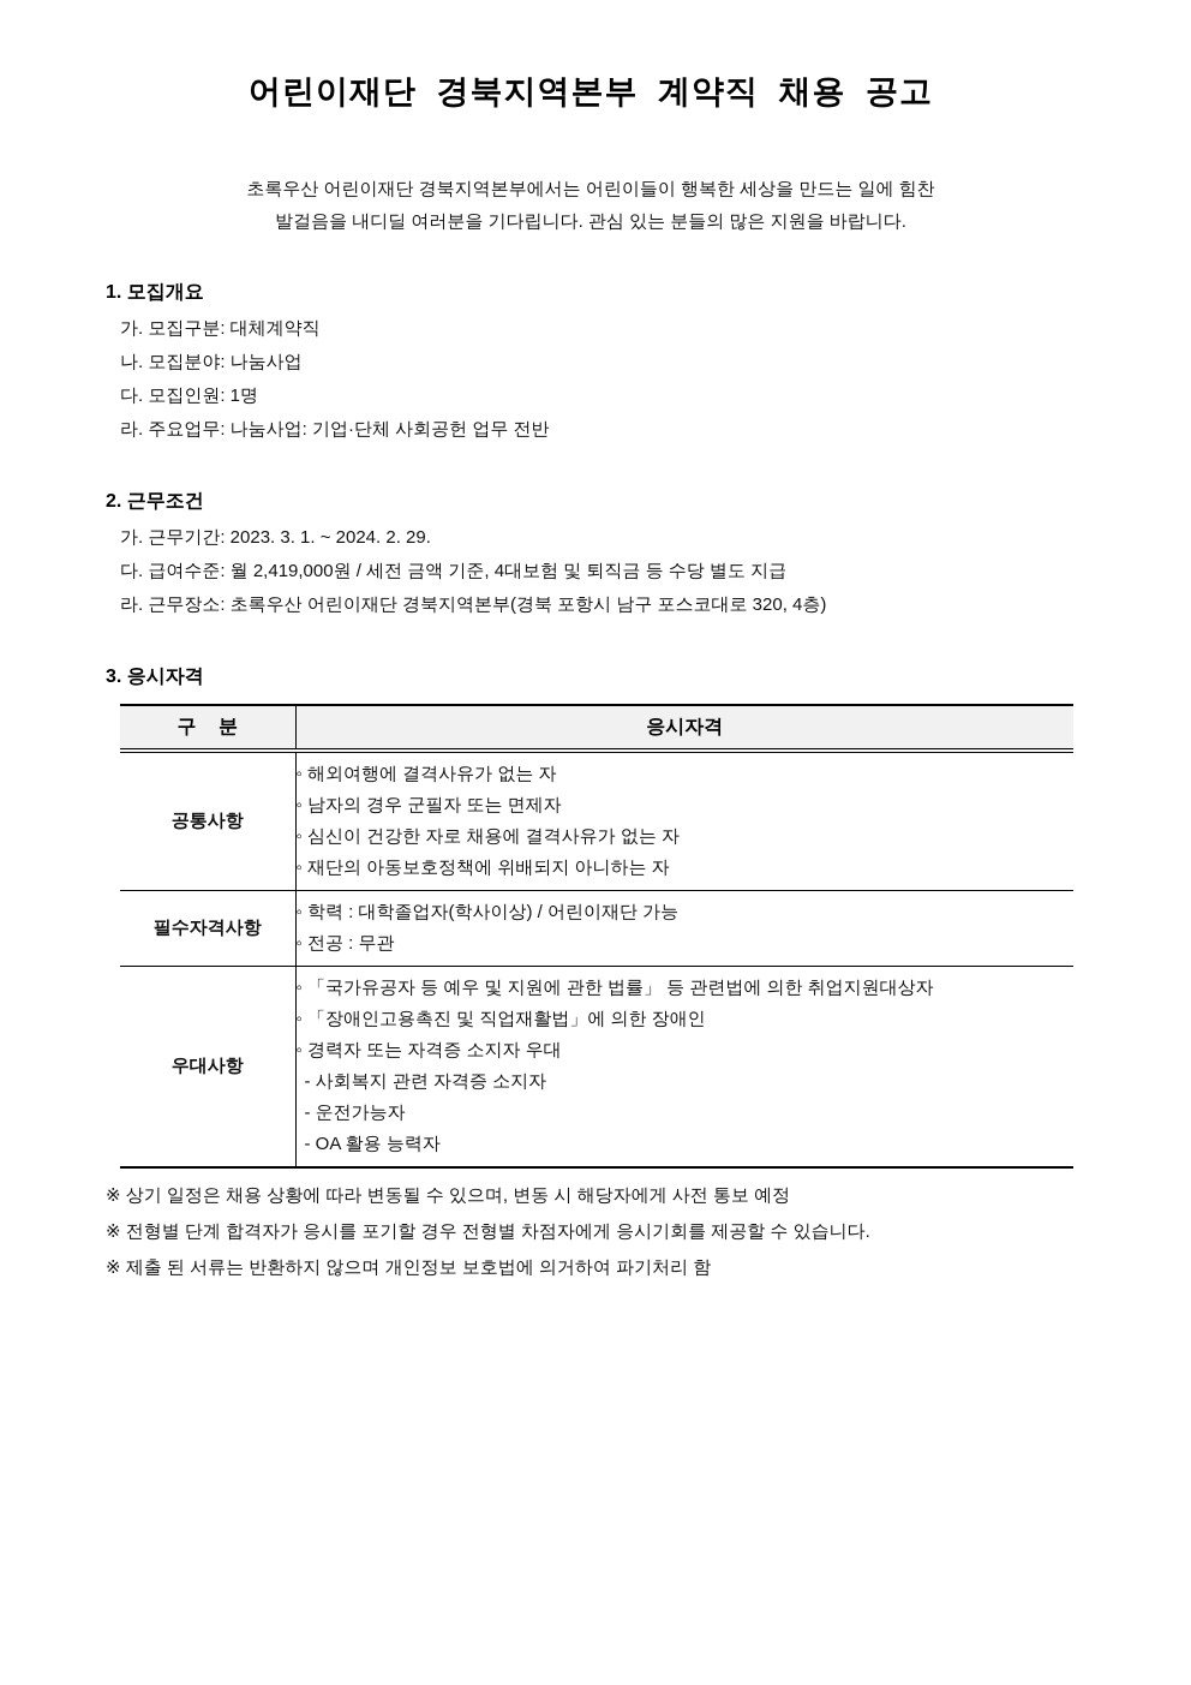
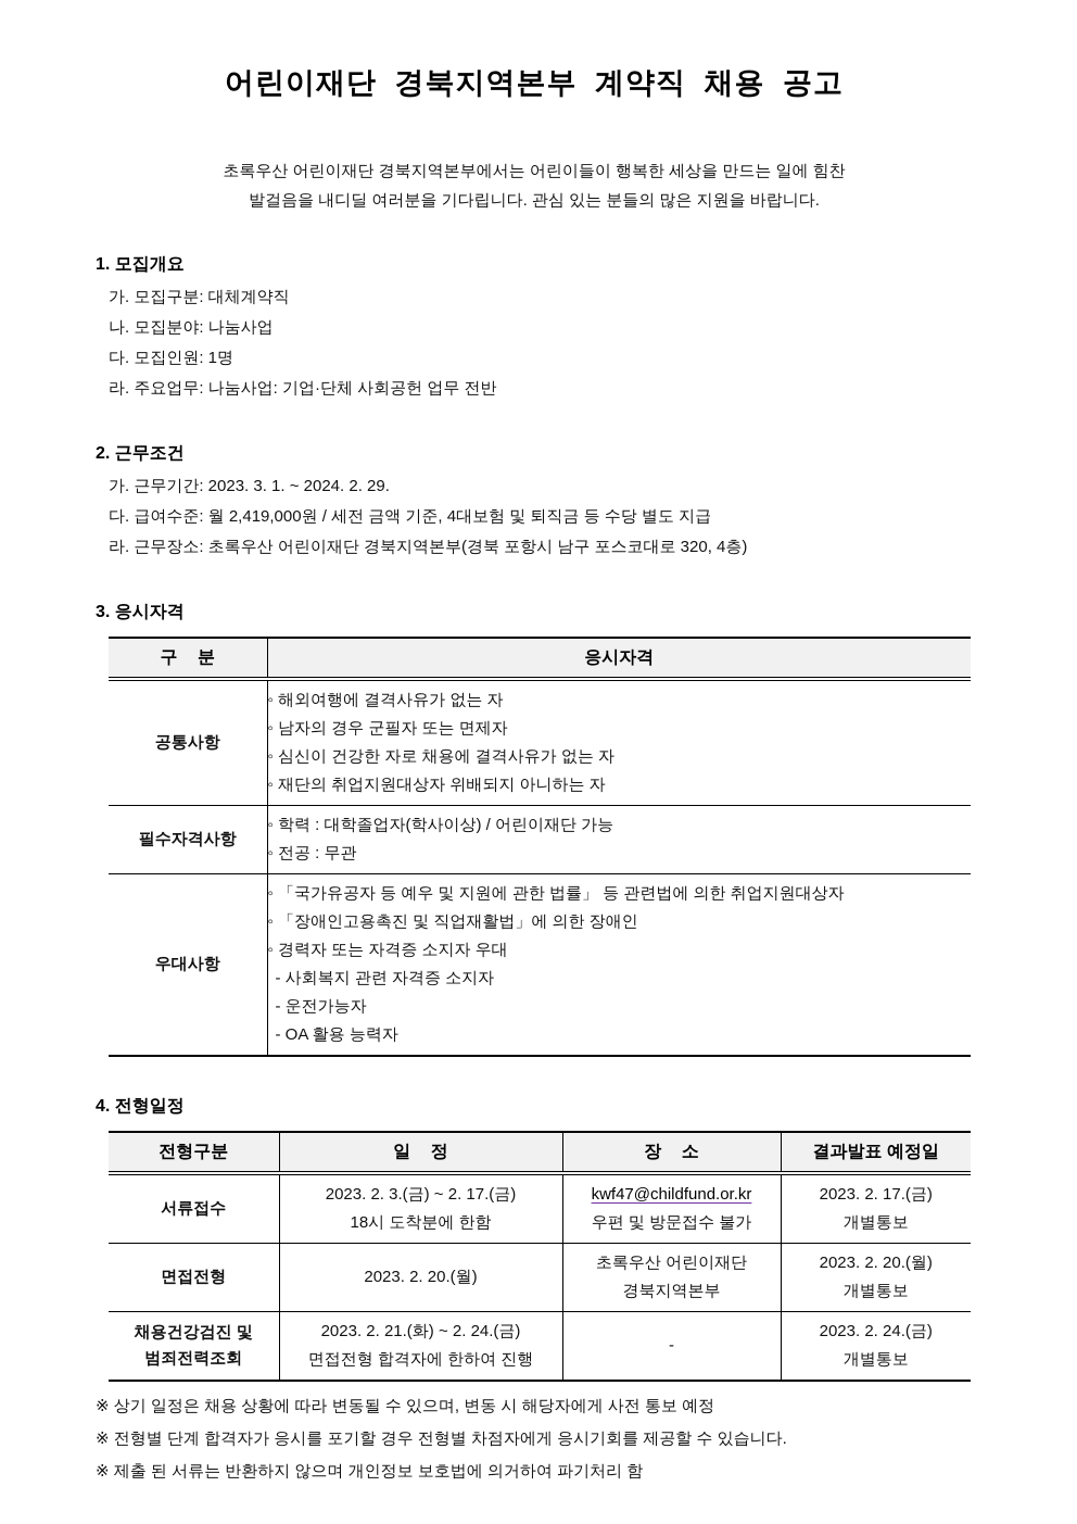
  어린이재단 경북지역본부 계약직 채용 공고
  초록우산 어린이재단 경북지역본부에서는 어린이들이 행복한 세상을 만드는 일에 힘찬
  발걸음을 내디딜 여러분을 기다립니다. 관심 있는 분들의 많은 지원을 바랍니다.
  1. 모집개요
  가. 모집구분: 대체계약직
  나. 모집분야: 나눔사업
  다. 모집인원: 1명
  라. 주요업무: 나눔사업: 기업·단체 사회공헌 업무 전반
  2. 근무조건
  가. 근무기간: 2023. 3. 1. ~ 2024. 2. 29.
  다. 급여수준: 월 2,419,000원 / 세전 금액 기준, 4대보험 및 퇴직금 등 수당 별도 지급
  라. 근무장소: 초록우산 어린이재단 경북지역본부(경북 포항시 남구 포스코대로 320, 4층)
  3. 응시자격
  구 분	응시자격
- 공통사항	◦ 해외여행에 결격사유가 없는 자 ◦ 남자의 경우 군필자 또는 면제자 ◦ 심신이 건강한 자로 채용에 결격사유가 없는 자 ◦ 재단의 아동보호정책에 위배되지 아니하는 자
+ 공통사항	◦ 해외여행에 결격사유가 없는 자 ◦ 남자의 경우 군필자 또는 면제자 ◦ 심신이 건강한 자로 채용에 결격사유가 없는 자 ◦ 재단의 취업지원대상자 위배되지 아니하는 자
  필수자격사항	◦ 학력 : 대학졸업자(학사이상) / 어린이재단 가능 ◦ 전공 : 무관
  우대사항	◦ 「국가유공자 등 예우 및 지원에 관한 법률」 등 관련법에 의한 취업지원대상자 ◦ 「장애인고용촉진 및 직업재활법」에 의한 장애인 ◦ 경력자 또는 자격증 소지자 우대 - 사회복지 관련 자격증 소지자 - 운전가능자 - OA 활용 능력자
+ 4. 전형일정
+ 전형구분	일 정	장 소	결과발표 예정일
+ 서류접수	2023. 2. 3.(금) ~ 2. 17.(금) 18시 도착분에 한함	kwf47@childfund.or.kr 우편 및 방문접수 불가	2023. 2. 17.(금) 개별통보
+ 면접전형	2023. 2. 20.(월)	초록우산 어린이재단 경북지역본부	2023. 2. 20.(월) 개별통보
+ 채용건강검진 및 범죄전력조회	2023. 2. 21.(화) ~ 2. 24.(금) 면접전형 합격자에 한하여 진행	-	2023. 2. 24.(금) 개별통보
  ※ 상기 일정은 채용 상황에 따라 변동될 수 있으며, 변동 시 해당자에게 사전 통보 예정
  ※ 전형별 단계 합격자가 응시를 포기할 경우 전형별 차점자에게 응시기회를 제공할 수 있습니다.
  ※ 제출 된 서류는 반환하지 않으며 개인정보 보호법에 의거하여 파기처리 함
